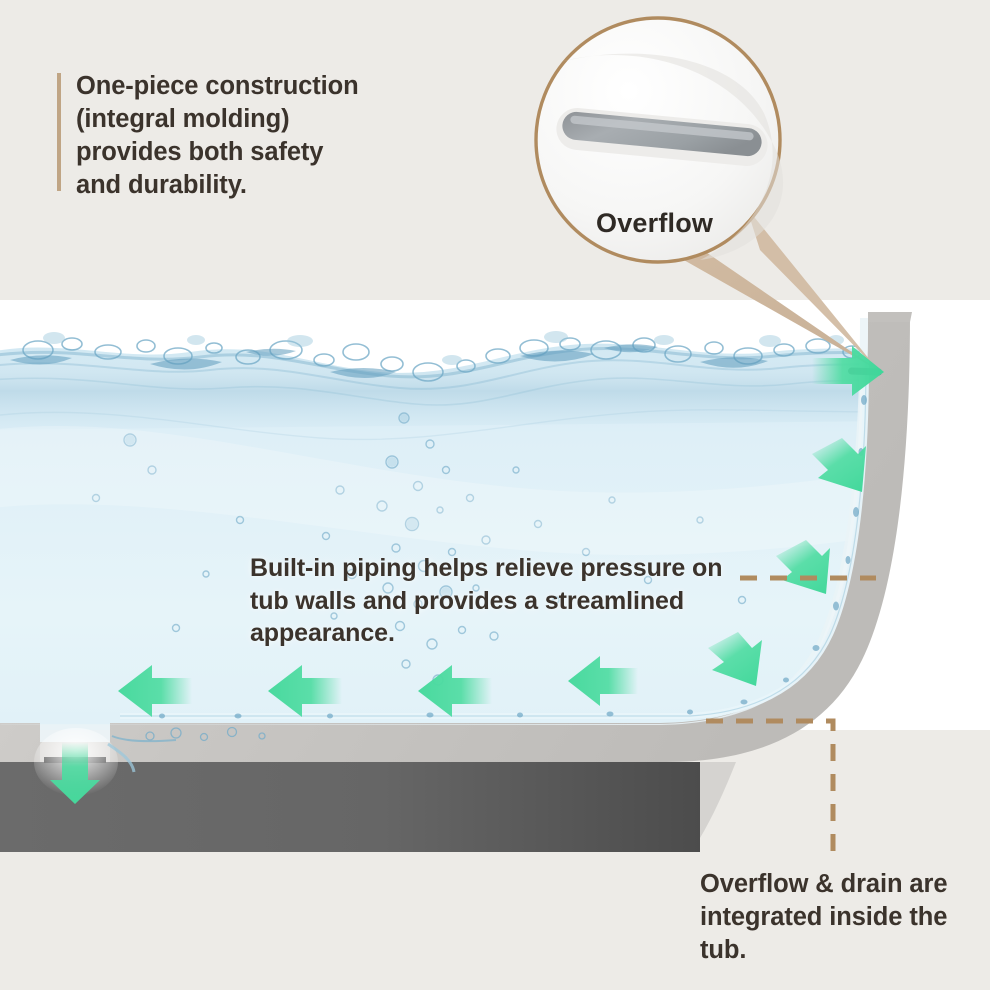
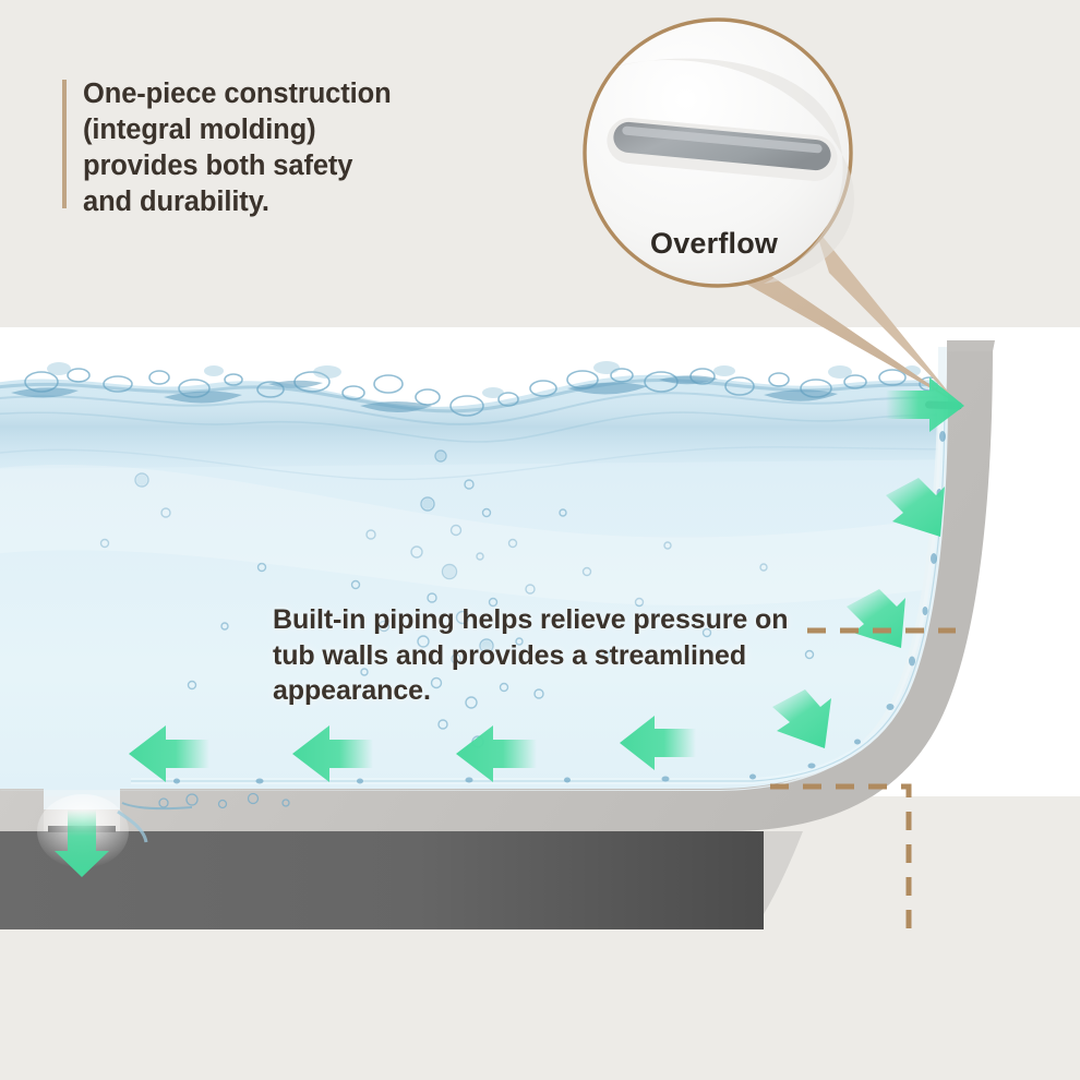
  One-piece construction
  (integral molding)
  provides both safety
  and durability.
  Built-in piping helps relieve pressure on
  tub walls and provides a streamlined
  appearance.
- Overflow & drain are
- integrated inside the
- tub.
  Overflow
